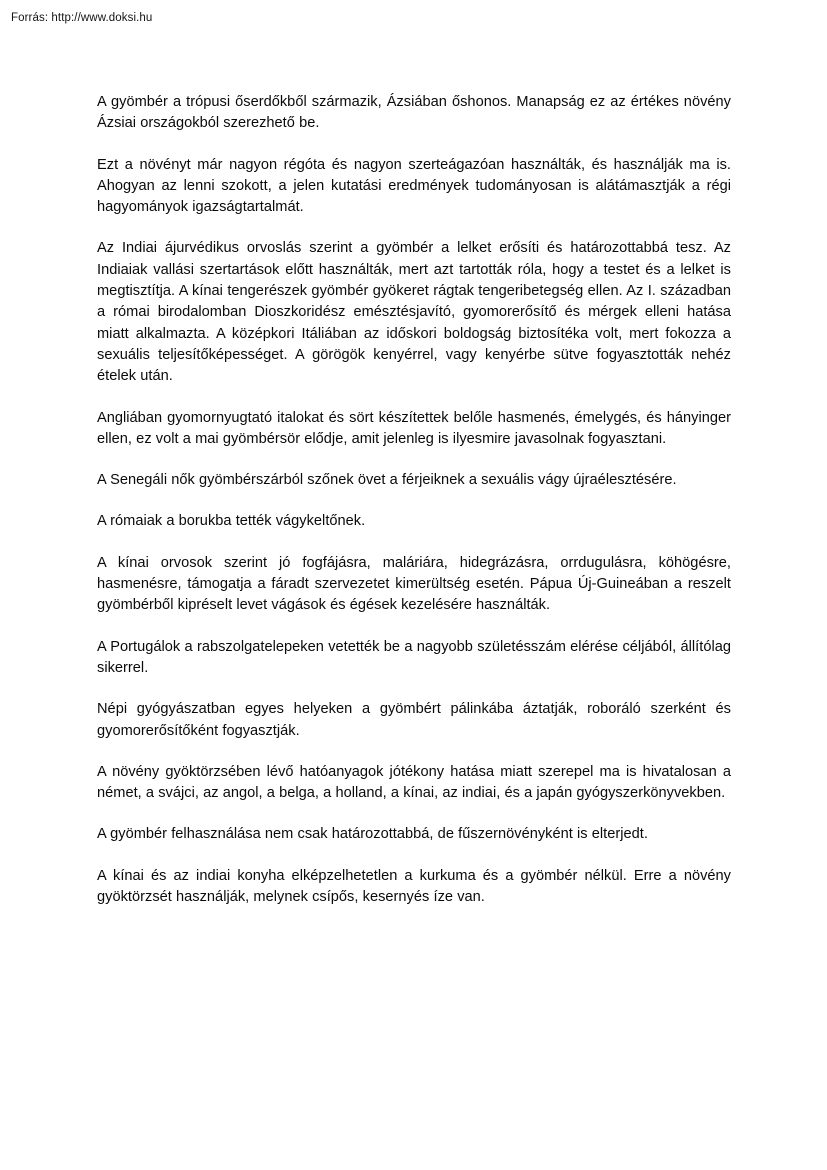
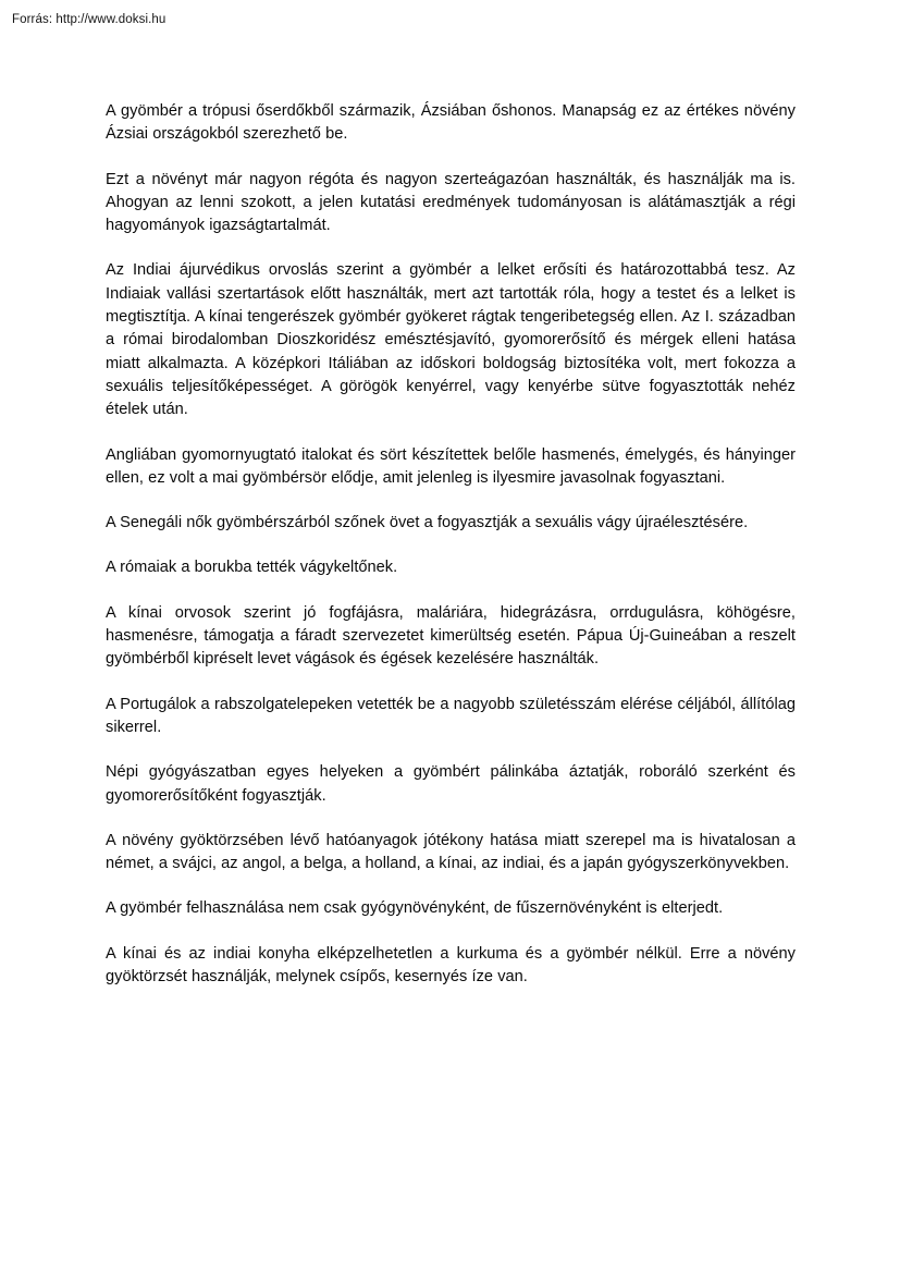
  Forrás: http://www.doksi.hu
  A gyömbér a trópusi őserdőkből származik, Ázsiában őshonos. Manapság ez az értékes növény Ázsiai országokból szerezhető be.
  Ezt a növényt már nagyon régóta és nagyon szerteágazóan használták, és használják ma is. Ahogyan az lenni szokott, a jelen kutatási eredmények tudományosan is alátámasztják a régi hagyományok igazságtartalmát.
  Az Indiai ájurvédikus orvoslás szerint a gyömbér a lelket erősíti és határozottabbá tesz. Az Indiaiak vallási szertartások előtt használták, mert azt tartották róla, hogy a testet és a lelket is megtisztítja. A kínai tengerészek gyömbér gyökeret rágtak tengeribetegség ellen. Az I. században a római birodalomban Dioszkoridész emésztésjavító, gyomorerősítő és mérgek elleni hatása miatt alkalmazta. A középkori Itáliában az időskori boldogság biztosítéka volt, mert fokozza a sexuális teljesítőképességet. A görögök kenyérrel, vagy kenyérbe sütve fogyasztották nehéz ételek után.
  Angliában gyomornyugtató italokat és sört készítettek belőle hasmenés, émelygés, és hányinger ellen, ez volt a mai gyömbérsör elődje, amit jelenleg is ilyesmire javasolnak fogyasztani.
- A Senegáli nők gyömbérszárból szőnek övet a férjeiknek a sexuális vágy újraélesztésére.
+ A Senegáli nők gyömbérszárból szőnek övet a fogyasztják a sexuális vágy újraélesztésére.
  A rómaiak a borukba tették vágykeltőnek.
  A kínai orvosok szerint jó fogfájásra, maláriára, hidegrázásra, orrdugulásra, köhögésre, hasmenésre, támogatja a fáradt szervezetet kimerültség esetén. Pápua Új-Guineában a reszelt gyömbérből kipréselt levet vágások és égések kezelésére használták.
  A Portugálok a rabszolgatelepeken vetették be a nagyobb születésszám elérése céljából, állítólag sikerrel.
  Népi gyógyászatban egyes helyeken a gyömbért pálinkába áztatják, roboráló szerként és gyomorerősítőként fogyasztják.
  A növény gyöktörzsében lévő hatóanyagok jótékony hatása miatt szerepel ma is hivatalosan a német, a svájci, az angol, a belga, a holland, a kínai, az indiai, és a japán gyógyszerkönyvekben.
- A gyömbér felhasználása nem csak határozottabbá, de fűszernövényként is elterjedt.
+ A gyömbér felhasználása nem csak gyógynövényként, de fűszernövényként is elterjedt.
  A kínai és az indiai konyha elképzelhetetlen a kurkuma és a gyömbér nélkül. Erre a növény gyöktörzsét használják, melynek csípős, kesernyés íze van.
